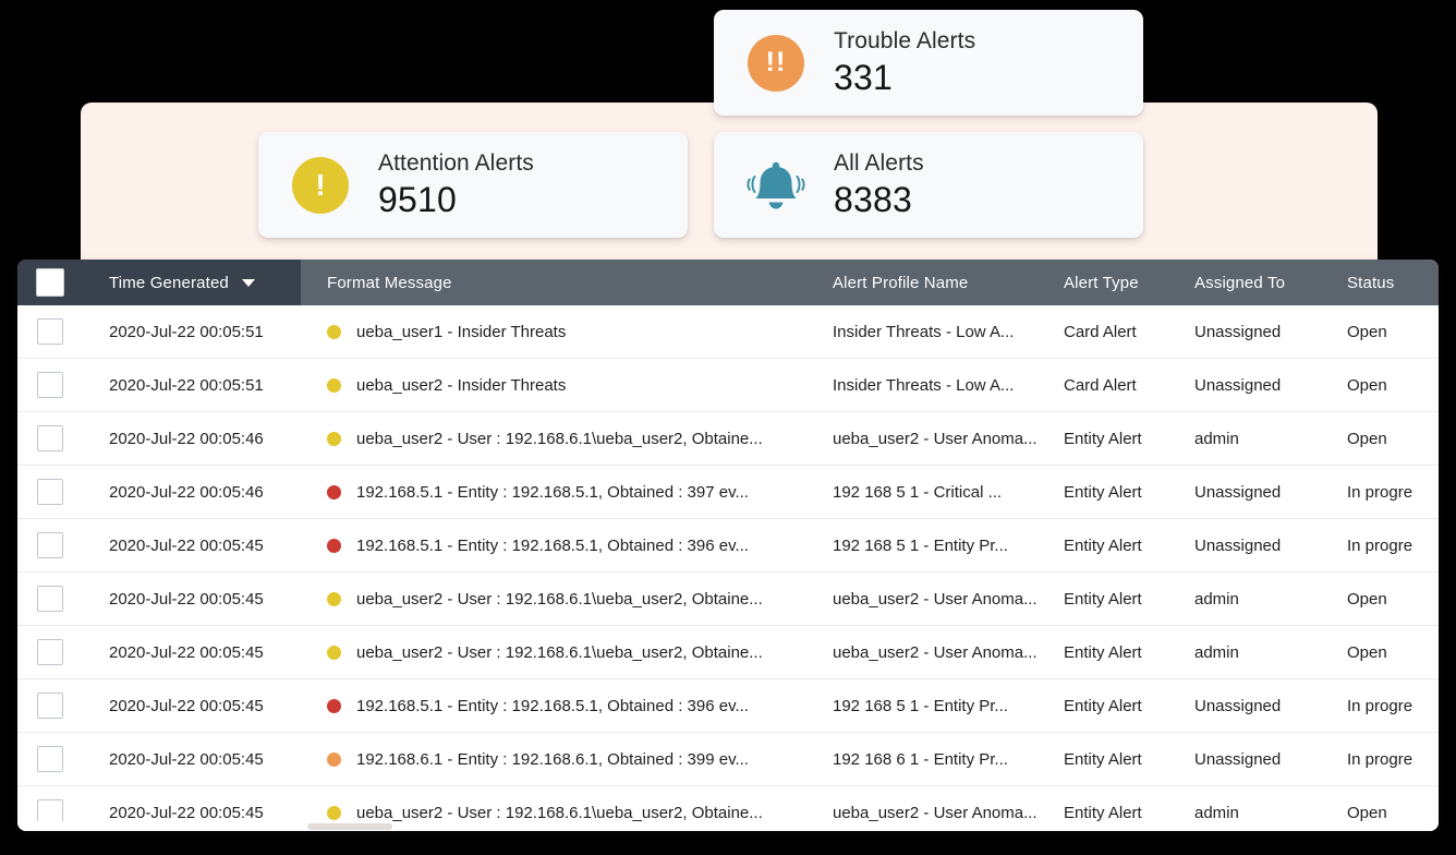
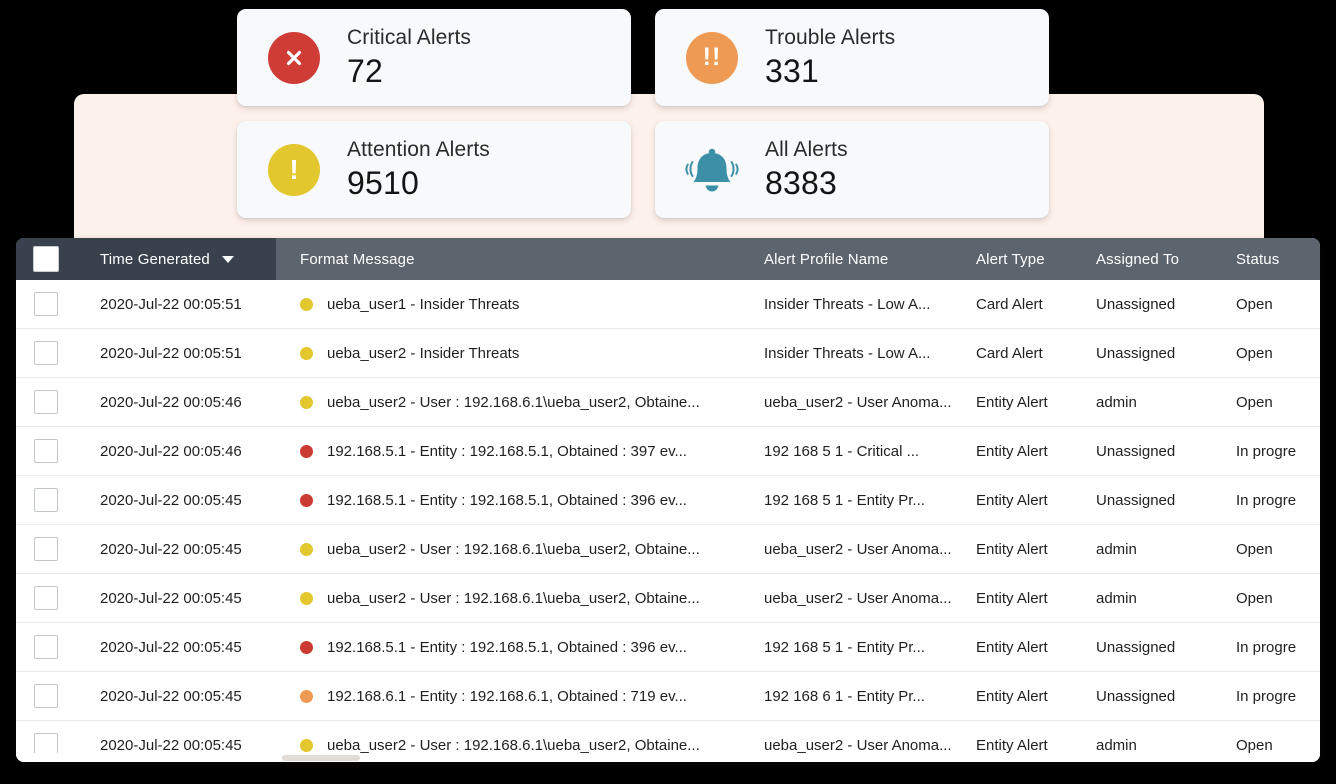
+ Critical Alerts
+ 72
  !!
  Trouble Alerts
  331
  !
  Attention Alerts
  9510
  All Alerts
  8383
  Time Generated
  Format Message
  Alert Profile Name
  Alert Type
  Assigned To
  Status
  2020-Jul-22 00:05:51
  ueba_user1 - Insider Threats
  Insider Threats - Low A...
  Card Alert
  Unassigned
  Open
  2020-Jul-22 00:05:51
  ueba_user2 - Insider Threats
  Insider Threats - Low A...
  Card Alert
  Unassigned
  Open
  2020-Jul-22 00:05:46
  ueba_user2 - User : 192.168.6.1\ueba_user2, Obtaine...
  ueba_user2 - User Anoma...
  Entity Alert
  admin
  Open
  2020-Jul-22 00:05:46
  192.168.5.1 - Entity : 192.168.5.1, Obtained : 397 ev...
  192 168 5 1 - Critical ...
  Entity Alert
  Unassigned
  In progre
  2020-Jul-22 00:05:45
  192.168.5.1 - Entity : 192.168.5.1, Obtained : 396 ev...
  192 168 5 1 - Entity Pr...
  Entity Alert
  Unassigned
  In progre
  2020-Jul-22 00:05:45
  ueba_user2 - User : 192.168.6.1\ueba_user2, Obtaine...
  ueba_user2 - User Anoma...
  Entity Alert
  admin
  Open
  2020-Jul-22 00:05:45
  ueba_user2 - User : 192.168.6.1\ueba_user2, Obtaine...
  ueba_user2 - User Anoma...
  Entity Alert
  admin
  Open
  2020-Jul-22 00:05:45
  192.168.5.1 - Entity : 192.168.5.1, Obtained : 396 ev...
  192 168 5 1 - Entity Pr...
  Entity Alert
  Unassigned
  In progre
  2020-Jul-22 00:05:45
- 192.168.6.1 - Entity : 192.168.6.1, Obtained : 399 ev...
+ 192.168.6.1 - Entity : 192.168.6.1, Obtained : 719 ev...
  192 168 6 1 - Entity Pr...
  Entity Alert
  Unassigned
  In progre
  2020-Jul-22 00:05:45
  ueba_user2 - User : 192.168.6.1\ueba_user2, Obtaine...
  ueba_user2 - User Anoma...
  Entity Alert
  admin
  Open
